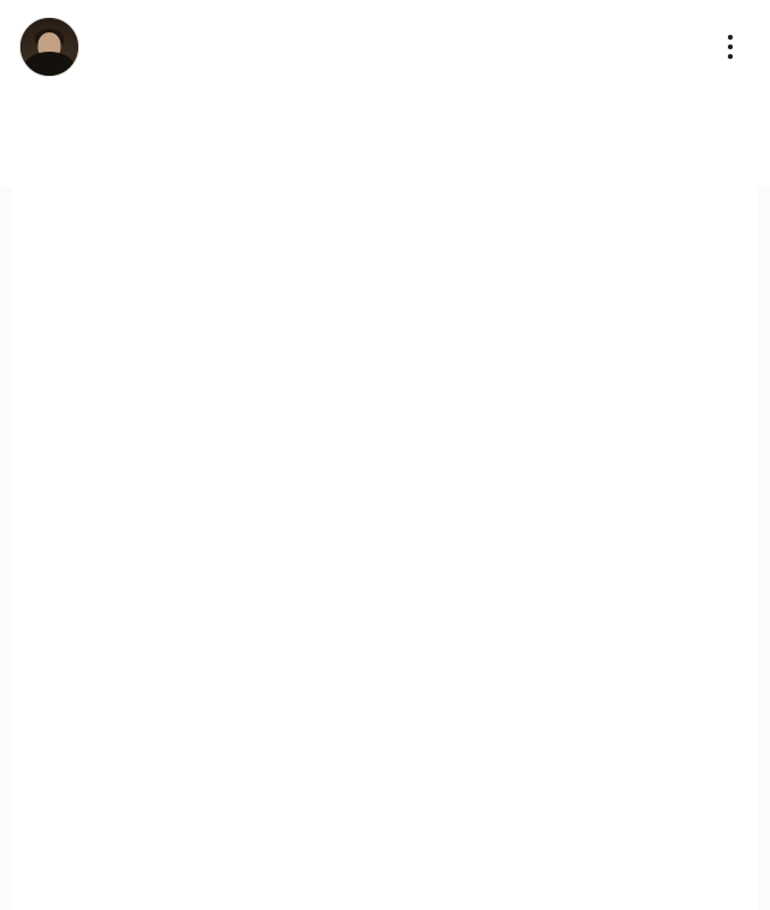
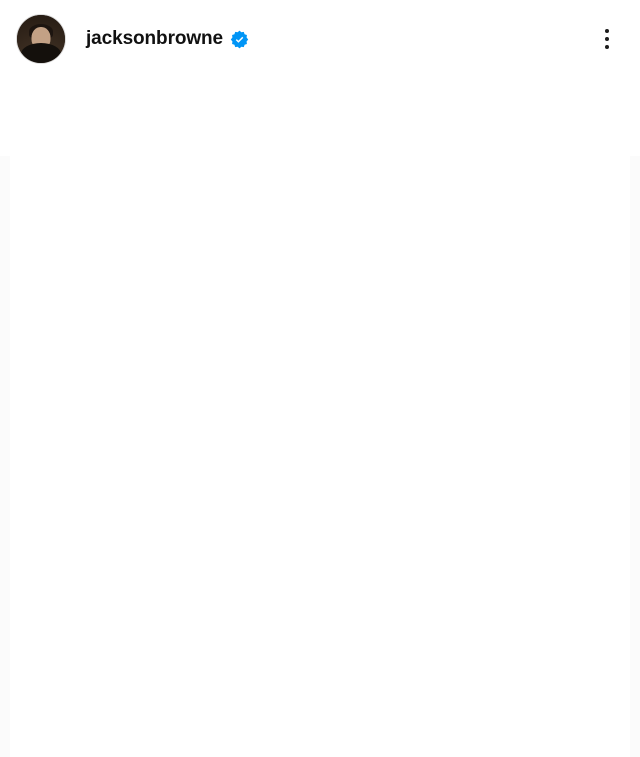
+ jacksonbrowne
